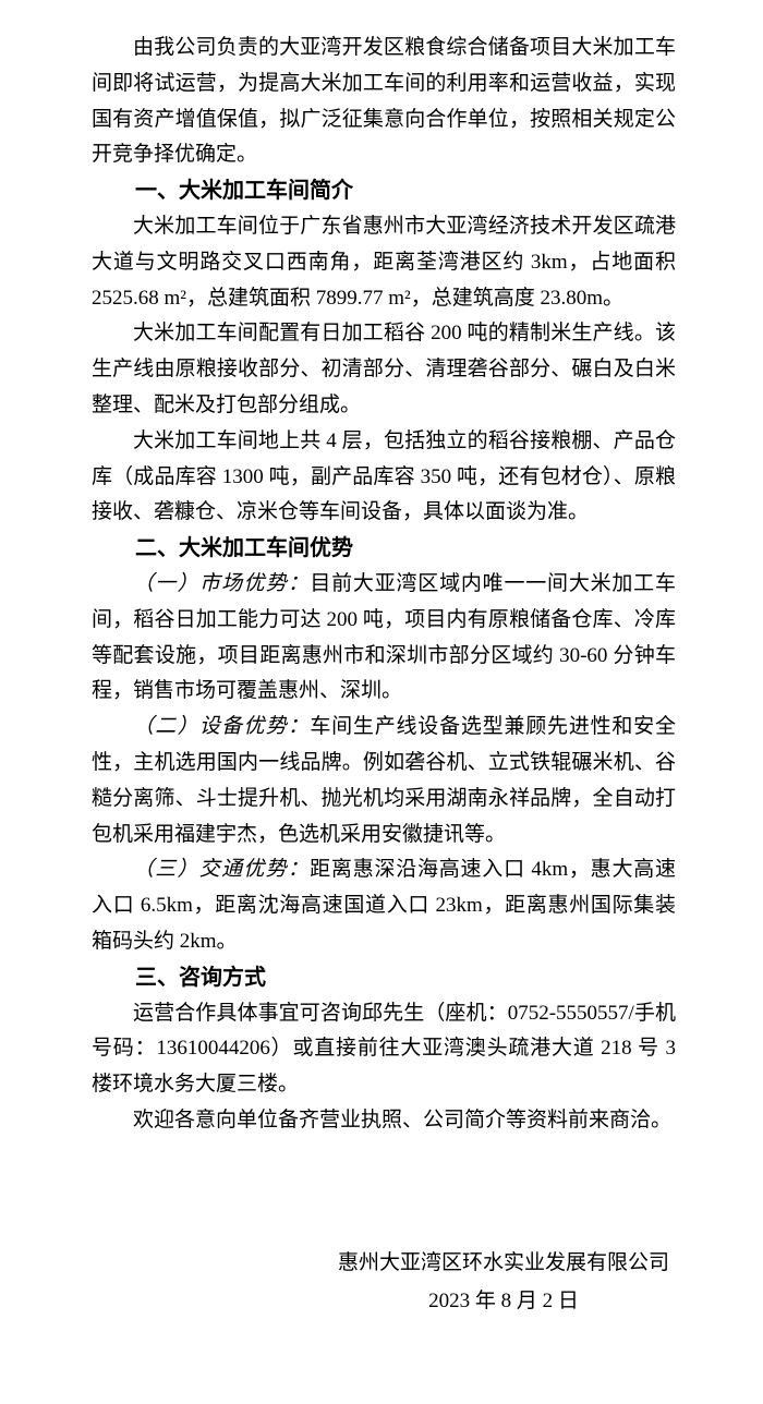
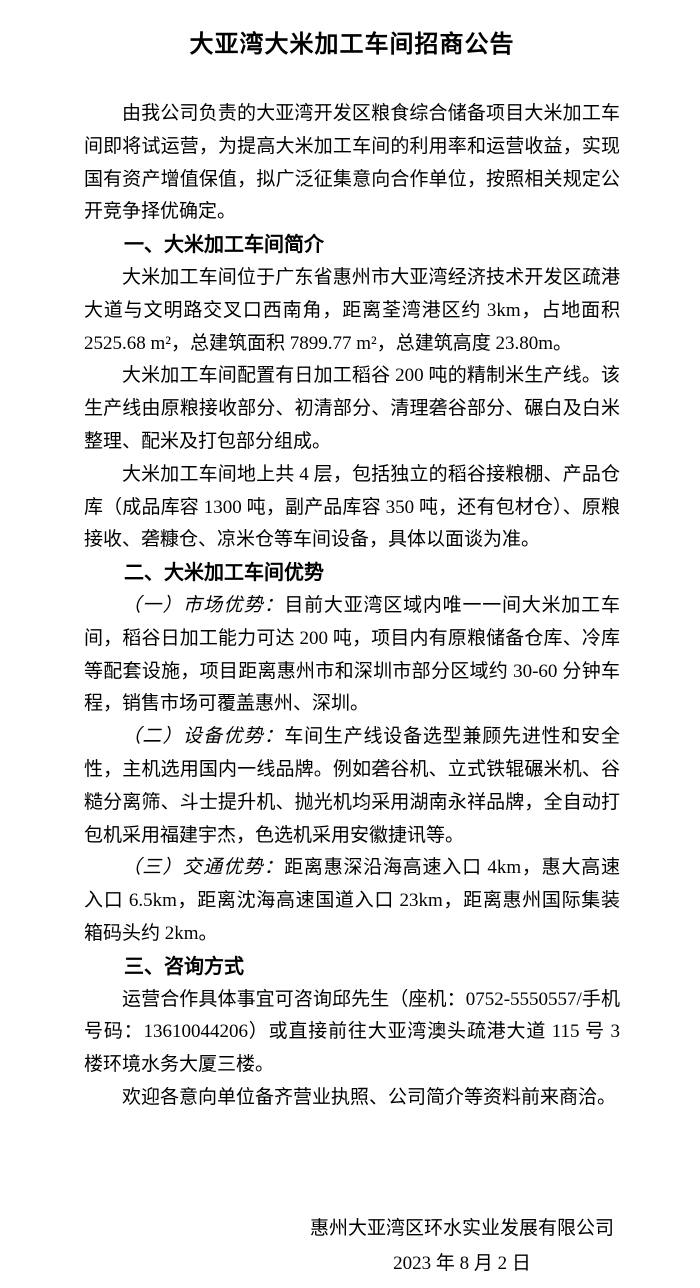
+ 大亚湾大米加工车间招商公告
  由我公司负责的大亚湾开发区粮食综合储备项目大米加工车间即将试运营，为提高大米加工车间的利用率和运营收益，实现国有资产增值保值，拟广泛征集意向合作单位，按照相关规定公开竞争择优确定。
  一、大米加工车间简介
  大米加工车间位于广东省惠州市大亚湾经济技术开发区疏港大道与文明路交叉口西南角，距离荃湾港区约 3km，占地面积 2525.68 m²，总建筑面积 7899.77 m²，总建筑高度 23.80m。
  大米加工车间配置有日加工稻谷 200 吨的精制米生产线。该生产线由原粮接收部分、初清部分、清理砻谷部分、碾白及白米整理、配米及打包部分组成。
  大米加工车间地上共 4 层，包括独立的稻谷接粮棚、产品仓库（成品库容 1300 吨，副产品库容 350 吨，还有包材仓）、原粮接收、砻糠仓、凉米仓等车间设备，具体以面谈为准。
  二、大米加工车间优势
  （一）市场优势：目前大亚湾区域内唯一一间大米加工车间，稻谷日加工能力可达 200 吨，项目内有原粮储备仓库、冷库等配套设施，项目距离惠州市和深圳市部分区域约 30-60 分钟车程，销售市场可覆盖惠州、深圳。
  （二）设备优势：车间生产线设备选型兼顾先进性和安全性，主机选用国内一线品牌。例如砻谷机、立式铁辊碾米机、谷糙分离筛、斗士提升机、抛光机均采用湖南永祥品牌，全自动打包机采用福建宇杰，色选机采用安徽捷讯等。
  （三）交通优势：距离惠深沿海高速入口 4km，惠大高速入口 6.5km，距离沈海高速国道入口 23km，距离惠州国际集装箱码头约 2km。
  三、咨询方式
- 运营合作具体事宜可咨询邱先生（座机：0752-5550557/手机号码：13610044206）或直接前往大亚湾澳头疏港大道 218 号 3 楼环境水务大厦三楼。
+ 运营合作具体事宜可咨询邱先生（座机：0752-5550557/手机号码：13610044206）或直接前往大亚湾澳头疏港大道 115 号 3 楼环境水务大厦三楼。
  欢迎各意向单位备齐营业执照、公司简介等资料前来商洽。
  惠州大亚湾区环水实业发展有限公司
  2023 年 8 月 2 日
